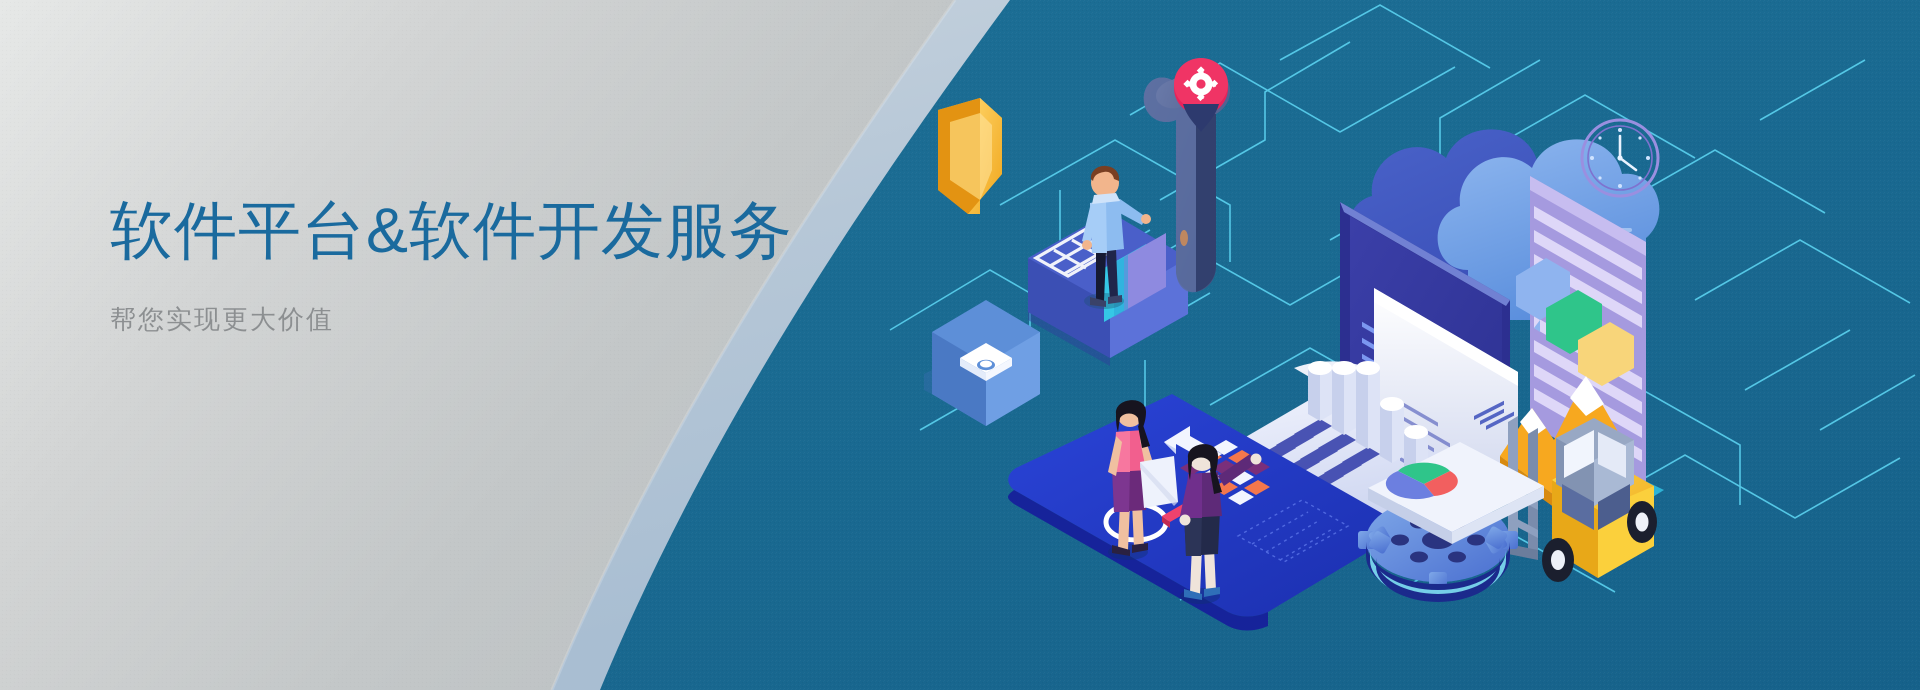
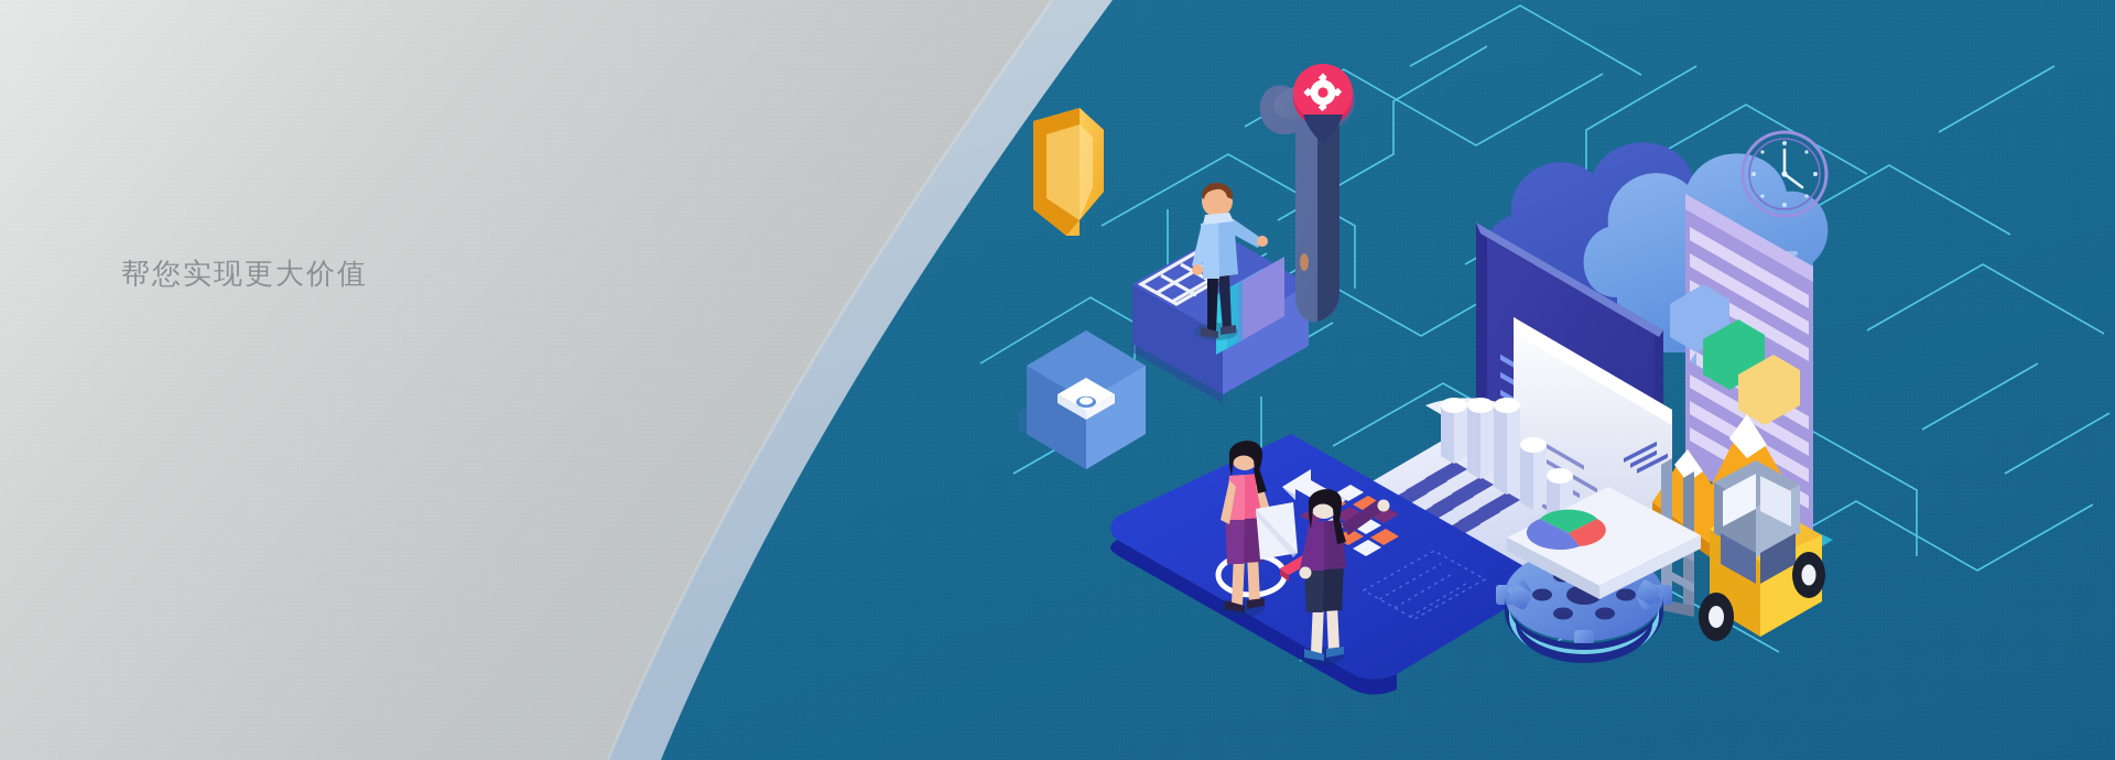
- 软件平台&软件开发服务
  帮您实现更大价值
